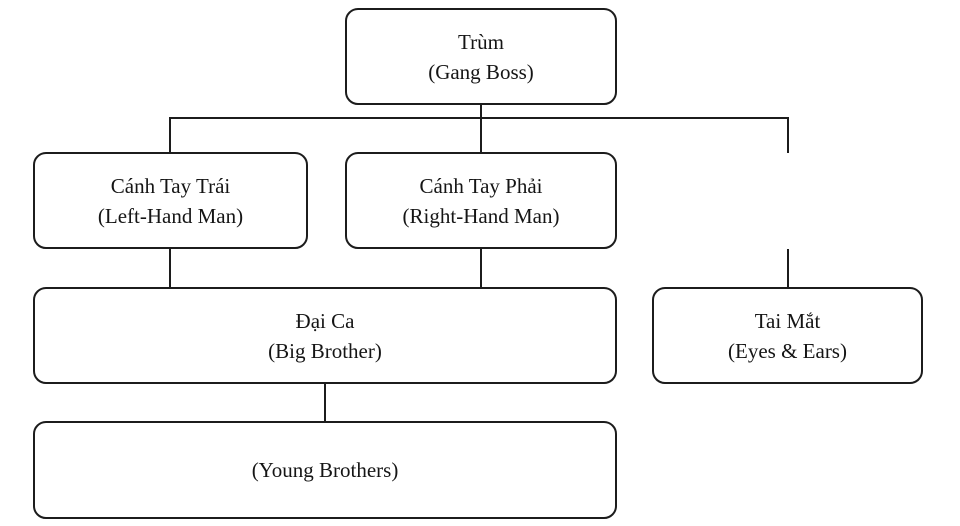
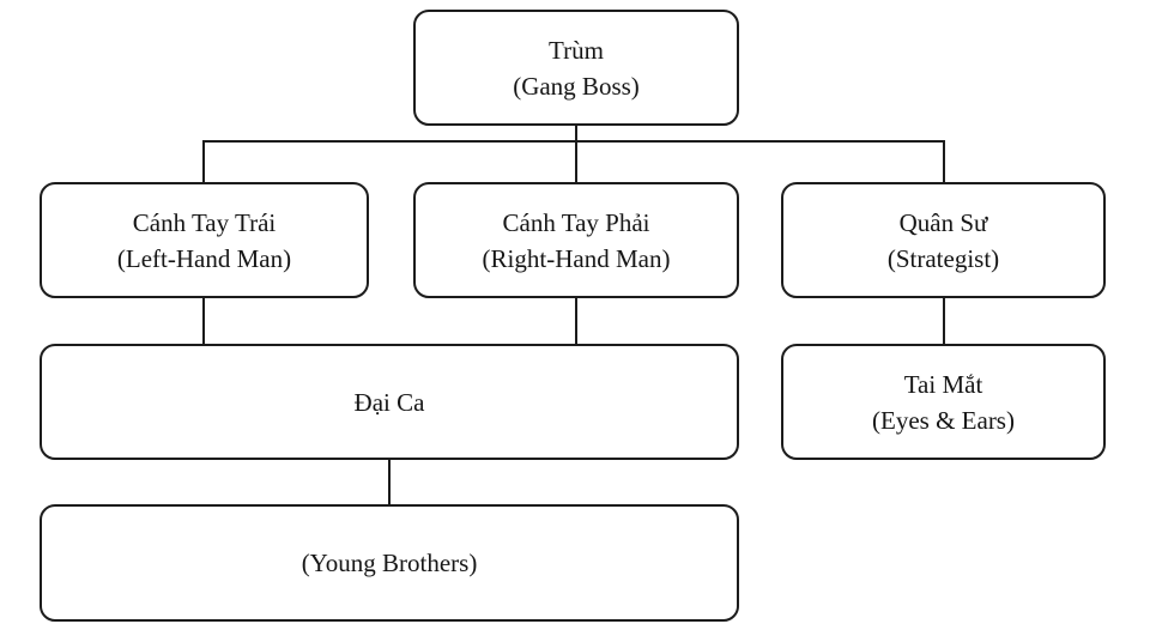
  Trùm
  (Gang Boss)
  Cánh Tay Trái
  (Left-Hand Man)
  Cánh Tay Phải
  (Right-Hand Man)
+ Quân Sư
+ (Strategist)
  Đại Ca
- (Big Brother)
  Tai Mắt
  (Eyes & Ears)
  (Young Brothers)
